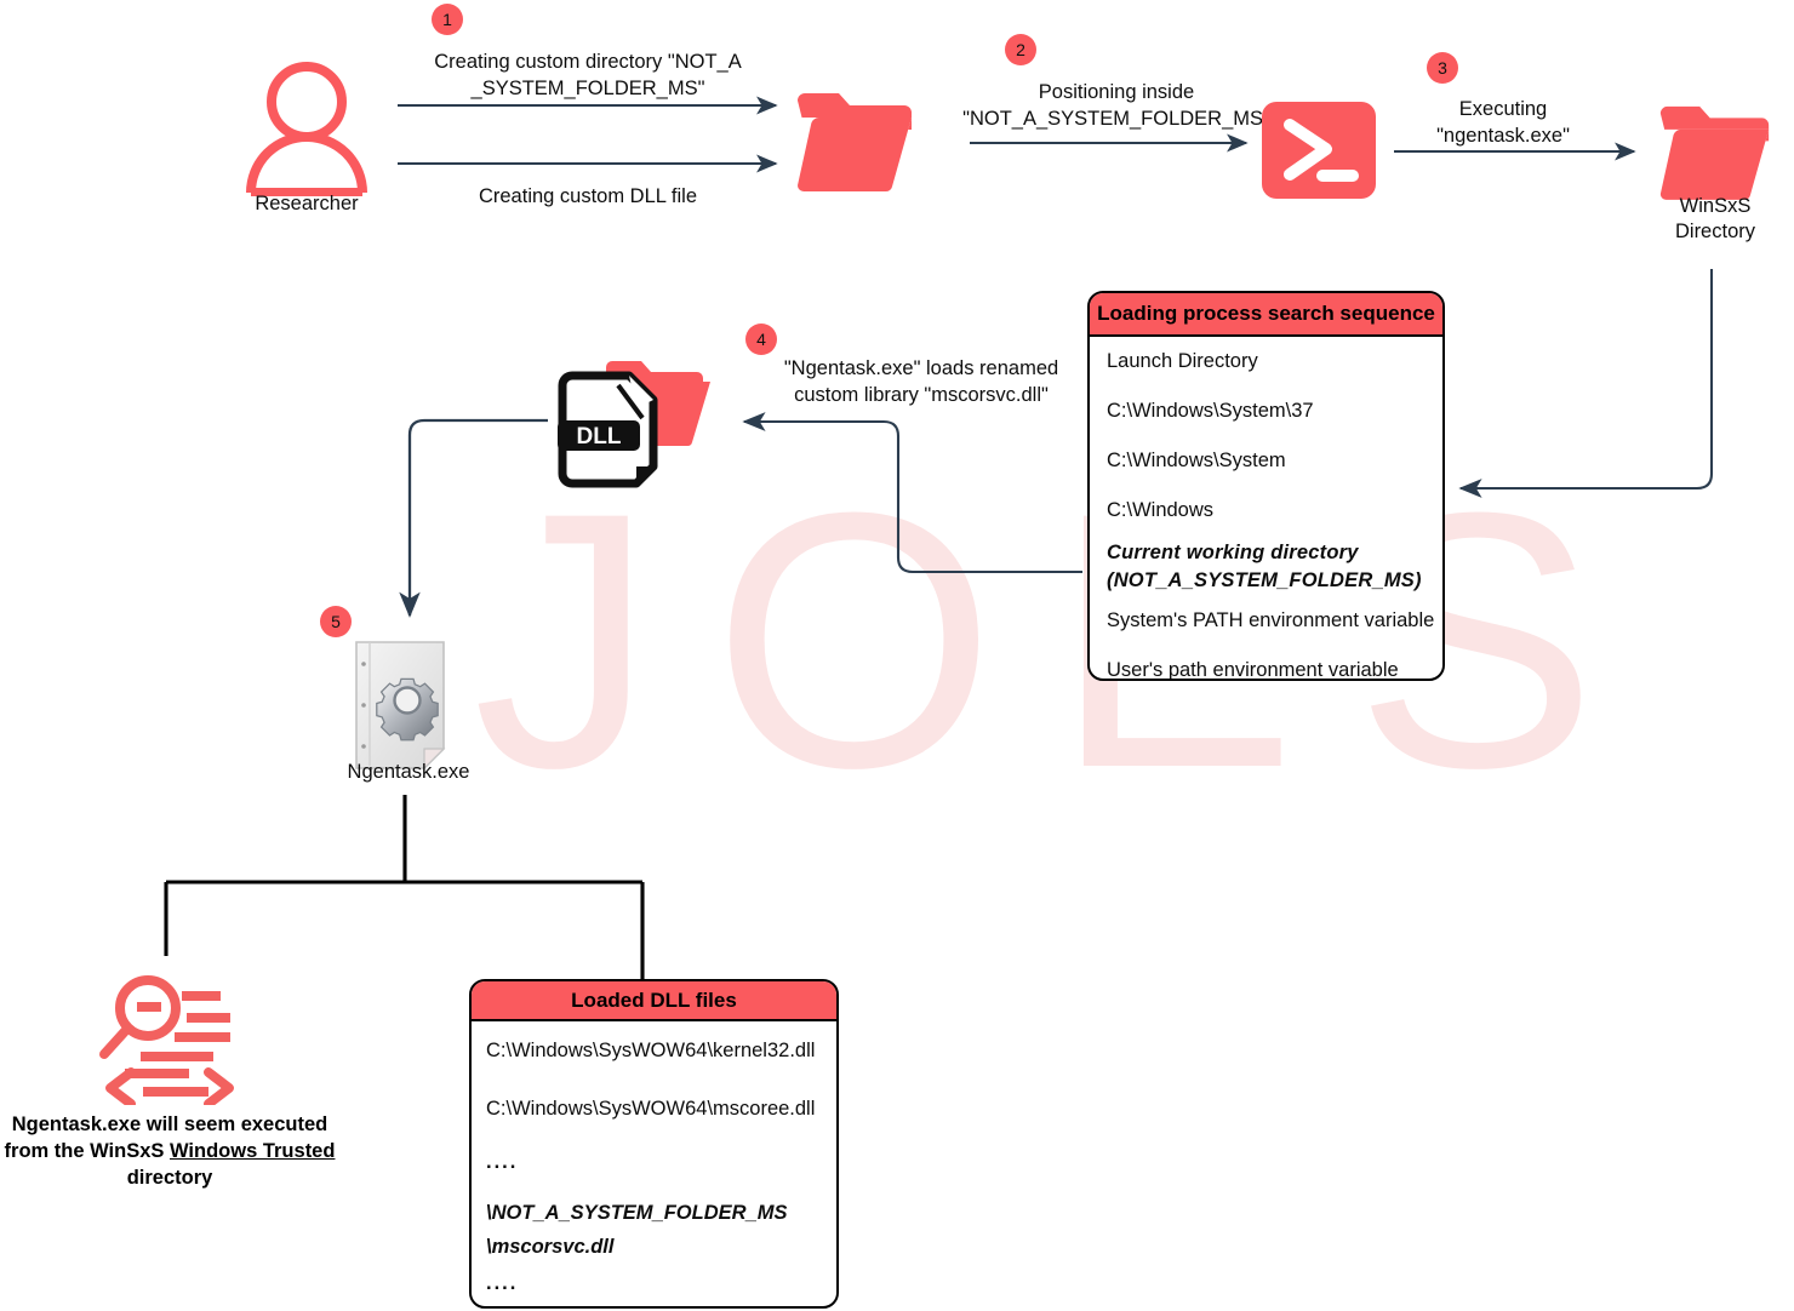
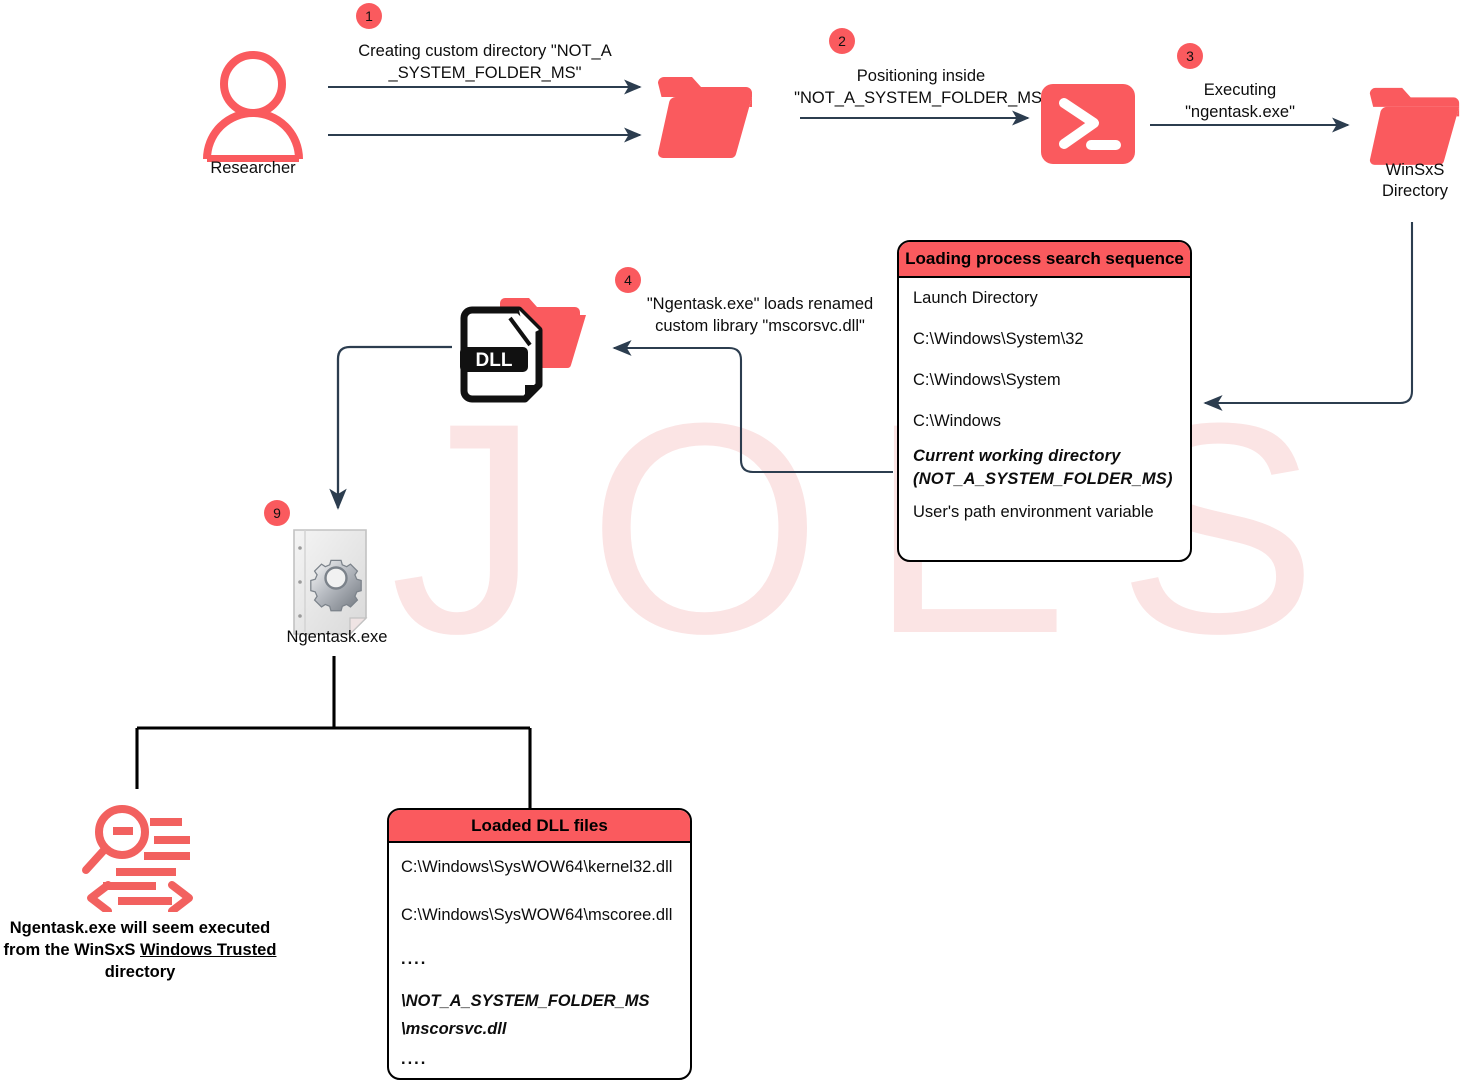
  JOS
  1
  2
  3
  4
- 5
+ 9
  Researcher
  Creating custom directory "NOT_A
  _SYSTEM_FOLDER_MS"
- Creating custom DLL file
  Positioning inside
  "NOT_A_SYSTEM_FOLDER_MS
  Executing
  "ngentask.exe"
  "Ngentask.exe" loads renamed
  custom library "mscorsvc.dll"
  WinSxS
  Directory
  DLL
  Loading process search sequence
  Launch Directory
- C:\Windows\System\37
+ C:\Windows\System\32
  C:\Windows\System
  C:\Windows
  Current working directory
  (NOT_A_SYSTEM_FOLDER_MS)
- System's PATH environment variable
  User's path environment variable
  Ngentask.exe
  Ngentask.exe will seem executed
  from the WinSxS Windows Trusted
  directory
  Loaded DLL files
  C:\Windows\SysWOW64\kernel32.dll
  C:\Windows\SysWOW64\mscoree.dll
  ....
  \NOT_A_SYSTEM_FOLDER_MS
  \mscorsvc.dll
  ....
